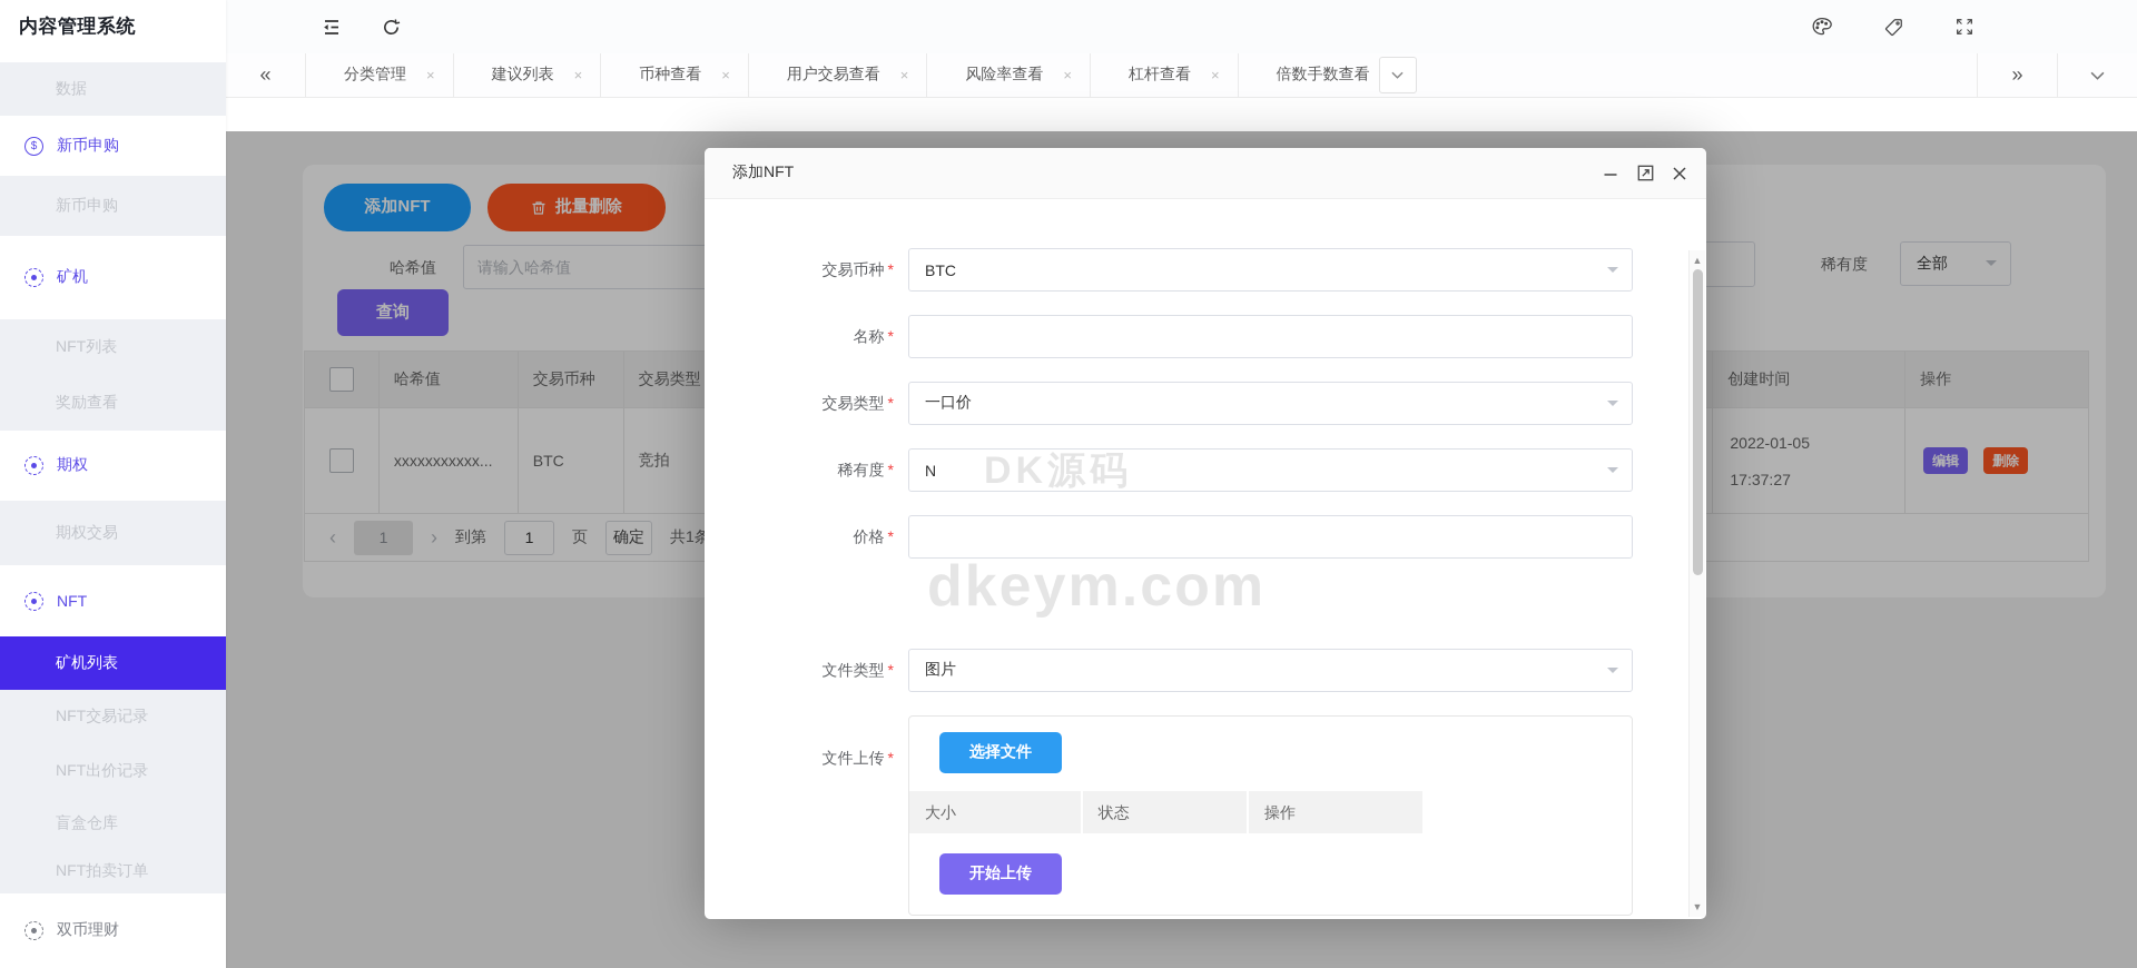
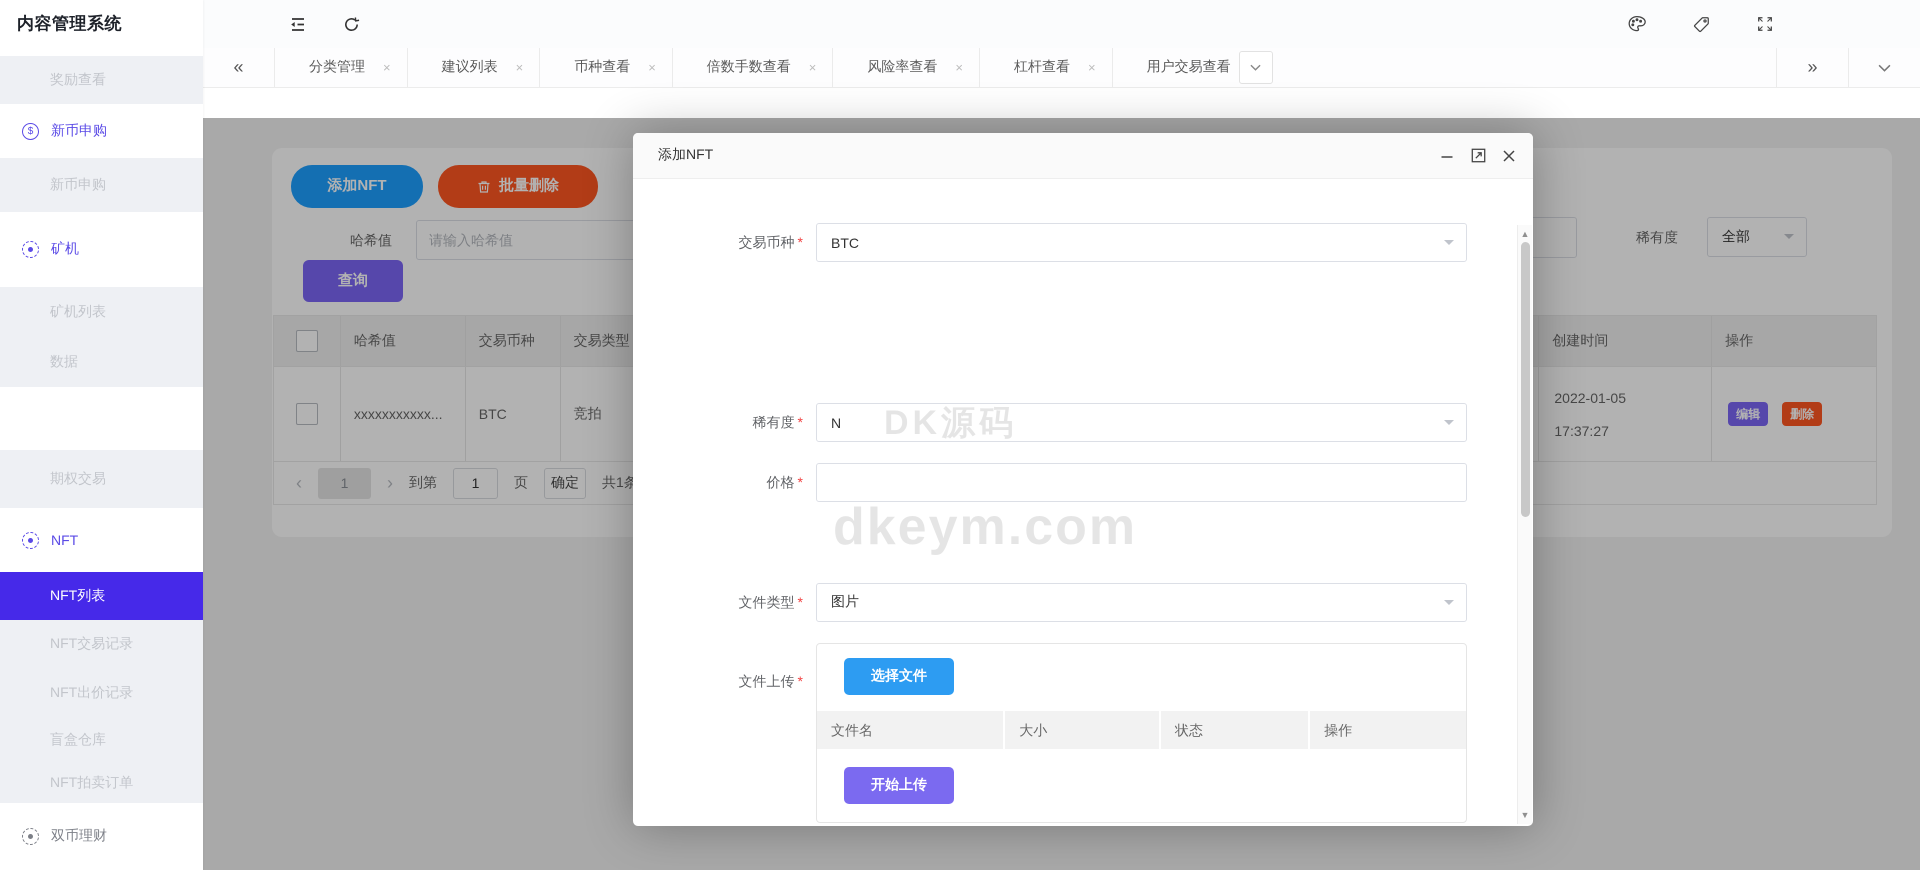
  内容管理系统
- 数据
+ 奖励查看
  新币申购
  新币申购
  矿机
- NFT列表
+ 矿机列表
- 奖励查看
+ 数据
- 期权
  期权交易
  NFT
- 矿机列表
+ NFT列表
  NFT交易记录
  NFT出价记录
  盲盒仓库
  NFT拍卖订单
  双币理财
  分类管理
  建议列表
  币种查看
- 用户交易查看
+ 倍数手数查看
  风险率查看
  杠杆查看
- 倍数手数查看
+ 用户交易查看
  添加NFT
  批量删除
  哈希值
  请输入哈希值
  稀有度
  全部
  查询
  哈希值
  交易币种
  交易类型
  创建时间
  操作
  xxxxxxxxxxx...
  BTC
  竞拍
  2022-01-05
  17:37:27
  编辑
  删除
  1
  到第
  1
  页
  确定
  共1条
  添加NFT
  交易币种 *
  BTC
- 名称 *
- 交易类型 *
- 一口价
  稀有度 *
  N
  价格 *
  文件类型 *
  图片
  文件上传 *
  选择文件
+ 文件名
  大小
  状态
  操作
  开始上传
  DK源码
  dkeym.com
  ▲
  ▼
